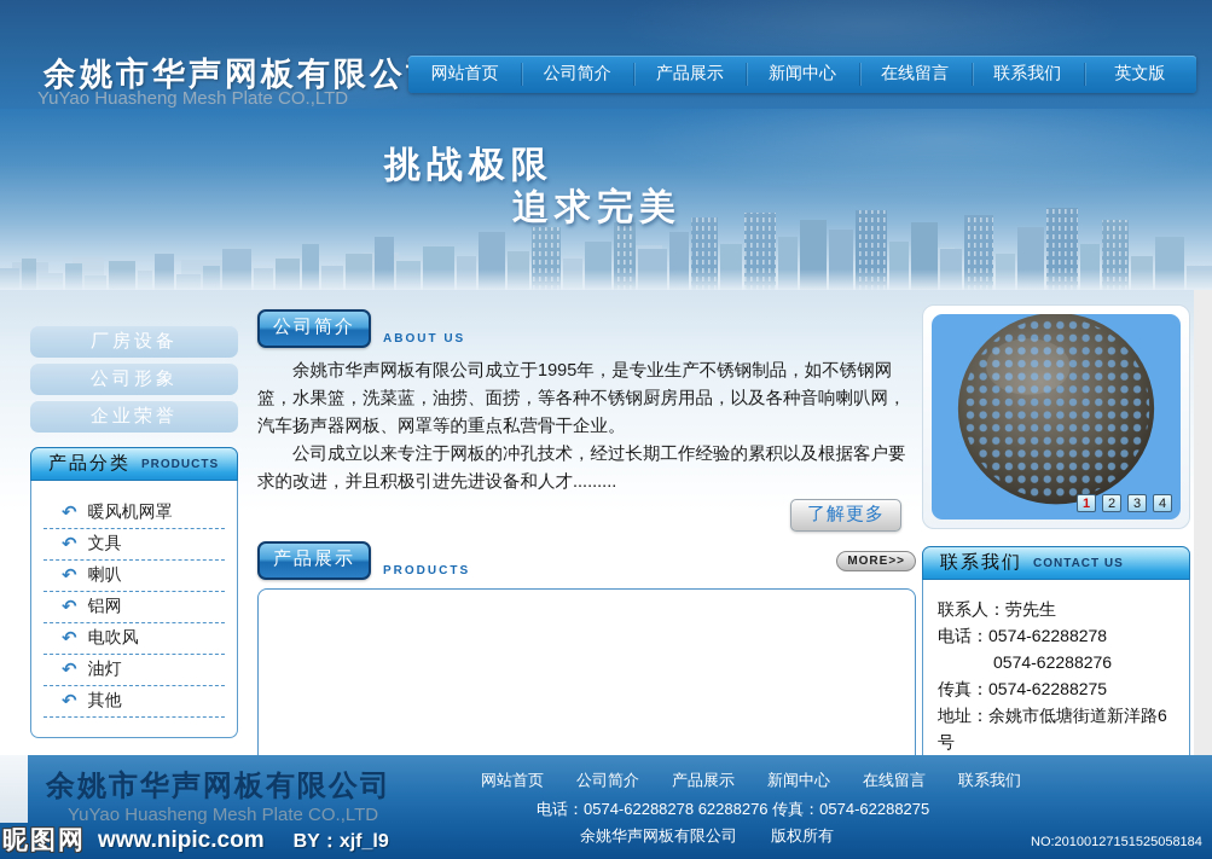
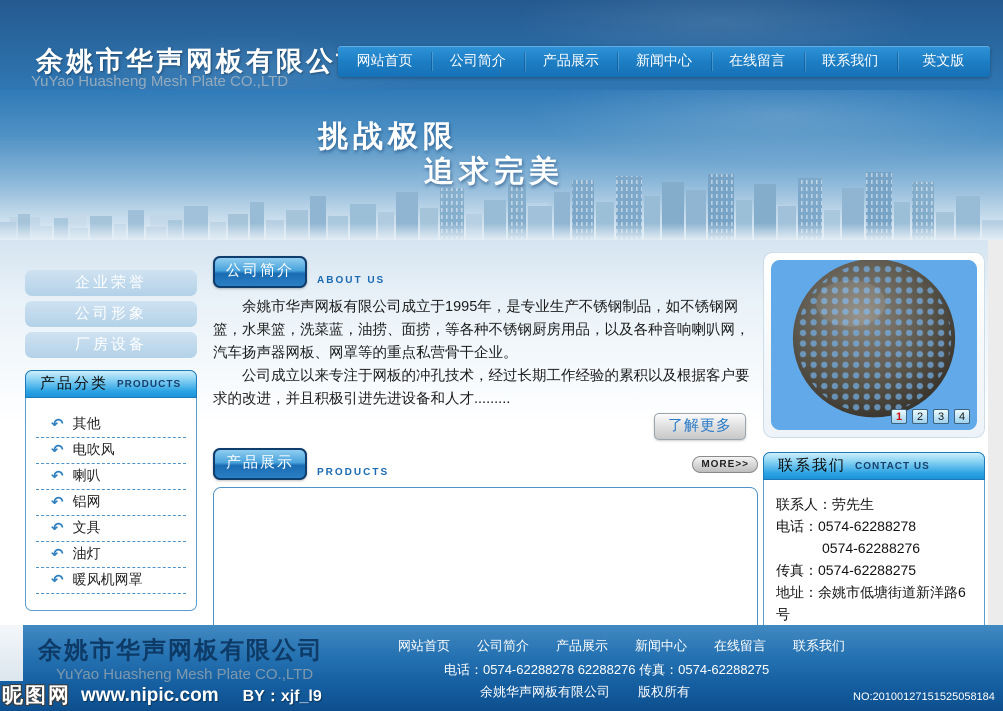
  余姚市华声网板有限公
  YuYao Huasheng Mesh Plate CO.,LTD
  网站首页
  公司简介
  产品展示
  新闻中心
  在线留言
  联系我们
  英文版
  挑战极限
  追求完美
- 厂房设备
+ 企业荣誉
  公司形象
- 企业荣誉
+ 厂房设备
  产品分类
  PRODUCTS
  ↶
- 暖风机网罩
+ 其他
  ↶
- 文具
+ 电吹风
  ↶
  喇叭
  ↶
  铝网
  ↶
- 电吹风
+ 文具
  ↶
  油灯
  ↶
- 其他
+ 暖风机网罩
  公司简介
  ABOUT US
  余姚市华声网板有限公司成立于1995年，是专业生产不锈钢制品，如不锈钢网篮，水果篮，洗菜蓝，油捞、面捞，等各种不锈钢厨房用品，以及各种音响喇叭网，汽车扬声器网板、网罩等的重点私营骨干企业。
  公司成立以来专注于网板的冲孔技术，经过长期工作经验的累积以及根据客户要求的改进，并且积极引进先进设备和人才.........
  了解更多
  产品展示
  PRODUCTS
  MORE>>
  1
  2
  3
  4
  联系我们
  CONTACT US
  联系人：劳先生
  电话：0574-62288278
  0574-62288276
  传真：0574-62288275
  地址：余姚市低塘街道新洋路6号
  余姚市华声网板有限公司
  YuYao Huasheng Mesh Plate CO.,LTD
  网站首页
  公司简介
  产品展示
  新闻中心
  在线留言
  联系我们
  电话：0574-62288278 62288276 传真：0574-62288275
  余姚华声网板有限公司 版权所有
  NO:20100127151525058184
  昵图网
  www.nipic.com
  BY：xjf_l9
